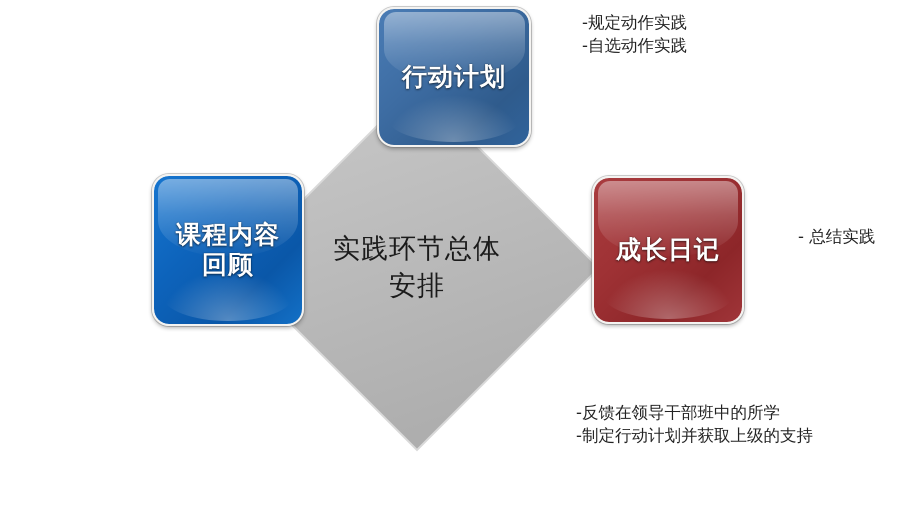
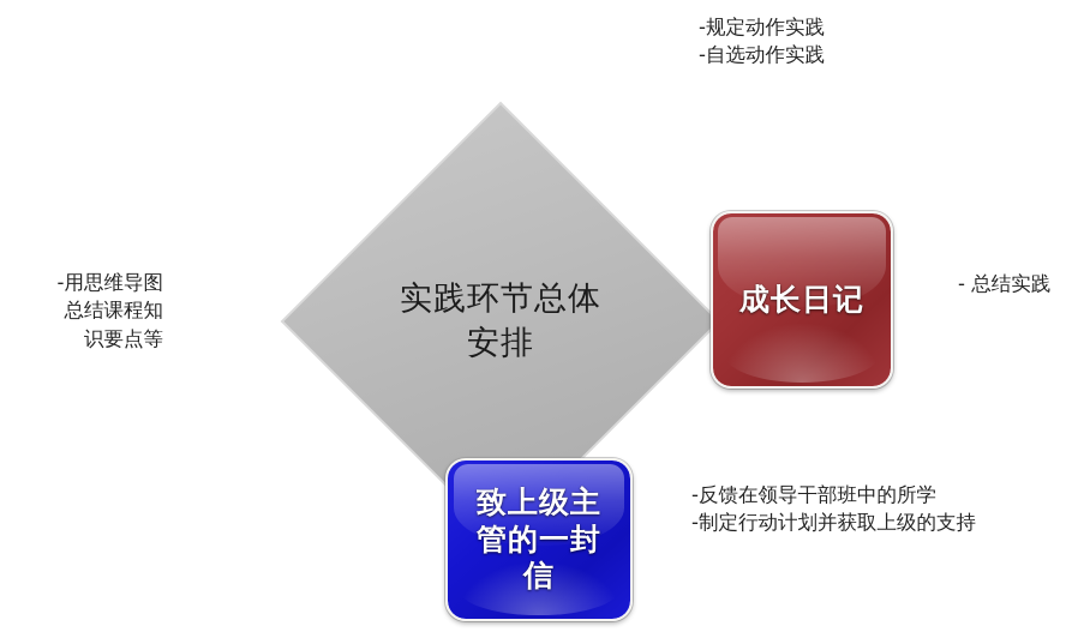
  实践环节总体
  安排
- 行动计划
- 课程内容
- 回顾
  成长日记
+ 致上级主
+ 管的一封
+ 信
  -规定动作实践
  -自选动作实践
+ -用思维导图
+ 总结课程知
+ 识要点等
  - 总结实践
  -反馈在领导干部班中的所学
  -制定行动计划并获取上级的支持
